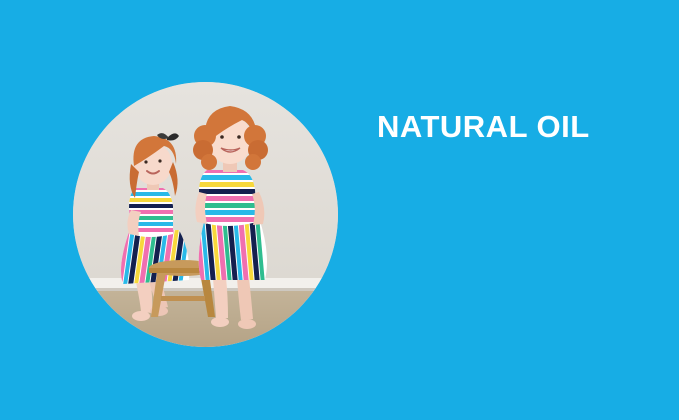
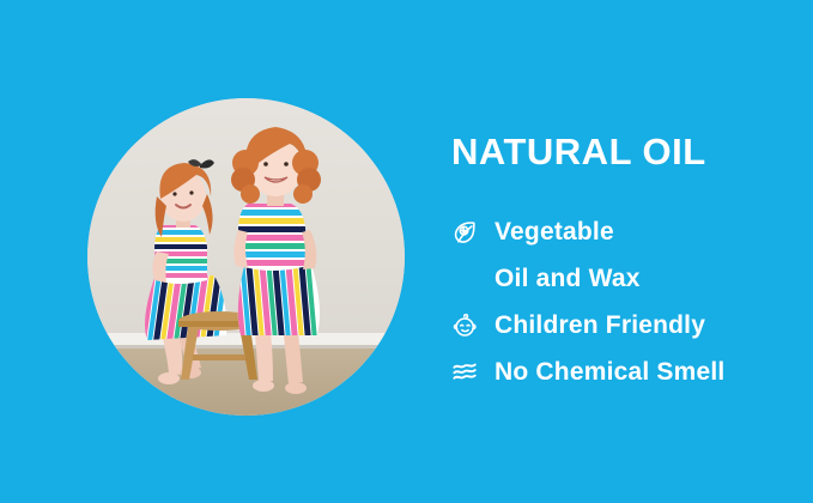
  NATURAL OIL
+ Vegetable
+ Oil and Wax
+ Children Friendly
+ No Chemical Smell
